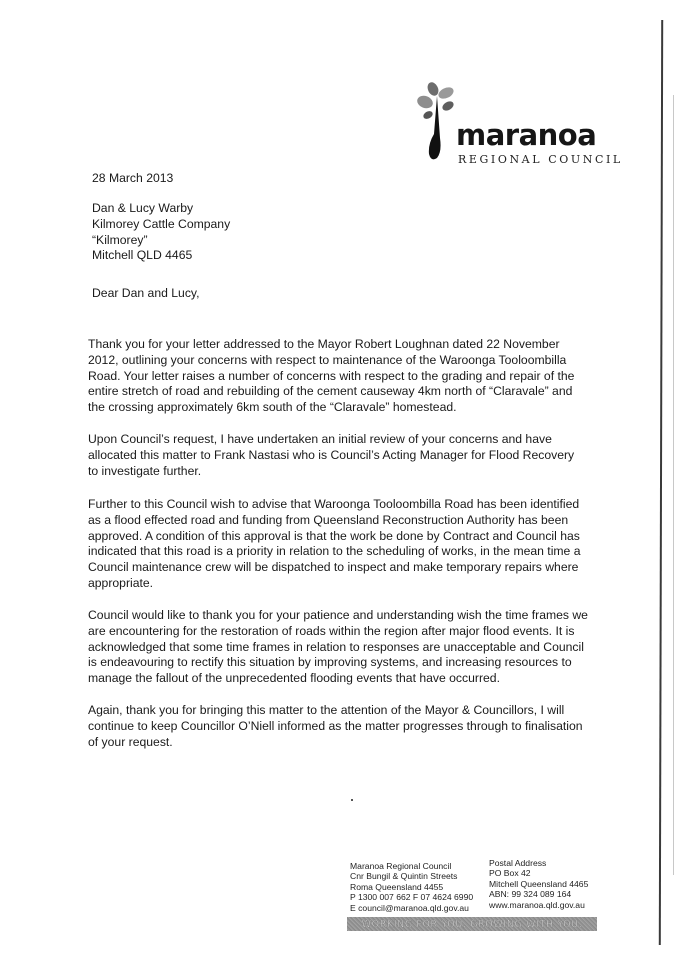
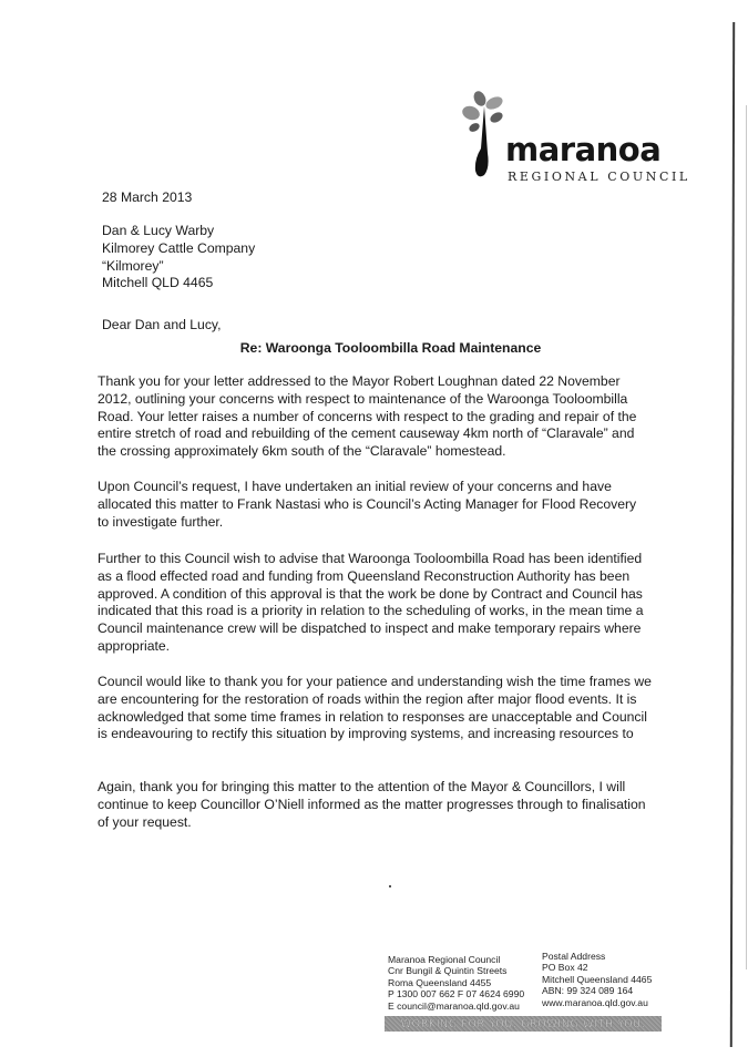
  maranoa
  REGIONAL COUNCIL
  28 March 2013
  Dan & Lucy Warby
  Kilmorey Cattle Company
  “Kilmorey”
  Mitchell QLD 4465
  Dear Dan and Lucy,
+ Re: Waroonga Tooloombilla Road Maintenance
  Thank you for your letter addressed to the Mayor Robert Loughnan dated 22 November
  2012, outlining your concerns with respect to maintenance of the Waroonga Tooloombilla
  Road. Your letter raises a number of concerns with respect to the grading and repair of the
  entire stretch of road and rebuilding of the cement causeway 4km north of “Claravale” and
  the crossing approximately 6km south of the “Claravale” homestead.
  Upon Council’s request, I have undertaken an initial review of your concerns and have
  allocated this matter to Frank Nastasi who is Council’s Acting Manager for Flood Recovery
  to investigate further.
  Further to this Council wish to advise that Waroonga Tooloombilla Road has been identified
  as a flood effected road and funding from Queensland Reconstruction Authority has been
  approved. A condition of this approval is that the work be done by Contract and Council has
  indicated that this road is a priority in relation to the scheduling of works, in the mean time a
  Council maintenance crew will be dispatched to inspect and make temporary repairs where
  appropriate.
  Council would like to thank you for your patience and understanding wish the time frames we
  are encountering for the restoration of roads within the region after major flood events. It is
  acknowledged that some time frames in relation to responses are unacceptable and Council
  is endeavouring to rectify this situation by improving systems, and increasing resources to
- manage the fallout of the unprecedented flooding events that have occurred.
  Again, thank you for bringing this matter to the attention of the Mayor & Councillors, I will
  continue to keep Councillor O’Niell informed as the matter progresses through to finalisation
  of your request.
  Maranoa Regional Council
  Cnr Bungil & Quintin Streets
  Roma Queensland 4455
  P 1300 007 662 F 07 4624 6990
  E council@maranoa.qld.gov.au
  Postal Address
  PO Box 42
  Mitchell Queensland 4465
  ABN: 99 324 089 164
  www.maranoa.qld.gov.au
  WORKING FOR YOU, GROWING WITH YOU.
